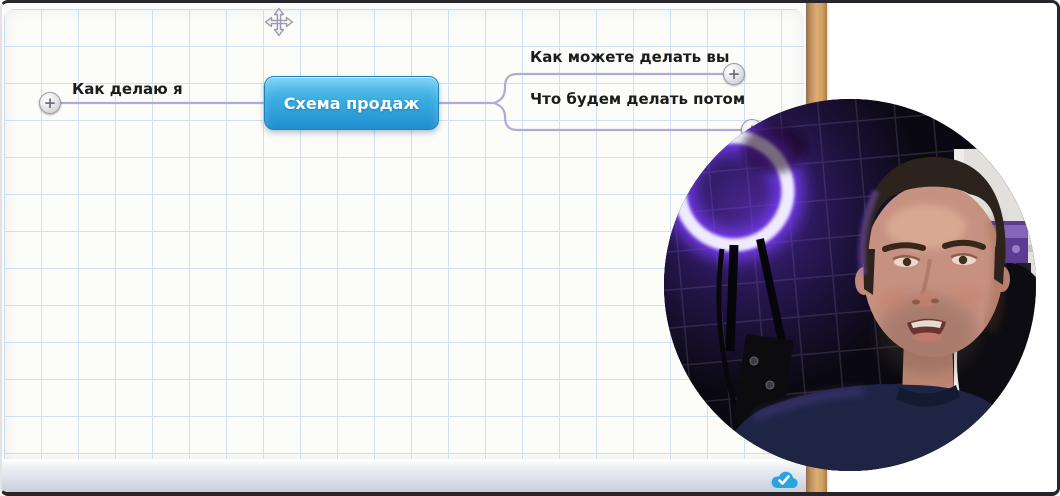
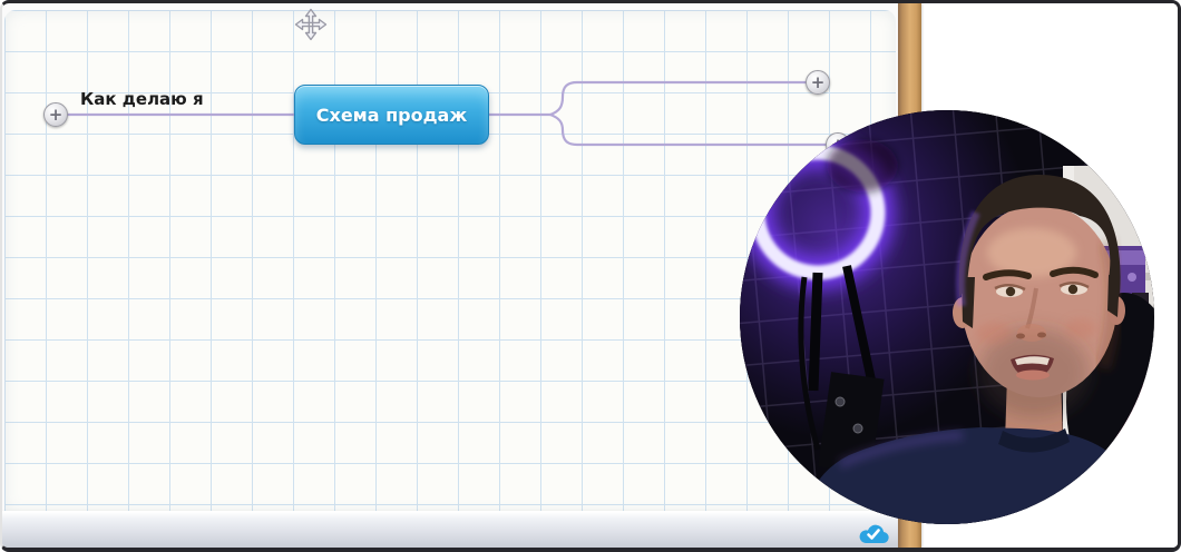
  Схема продаж
  Как делаю я
- Как можете делать вы
- Что будем делать потом
  +
  +
